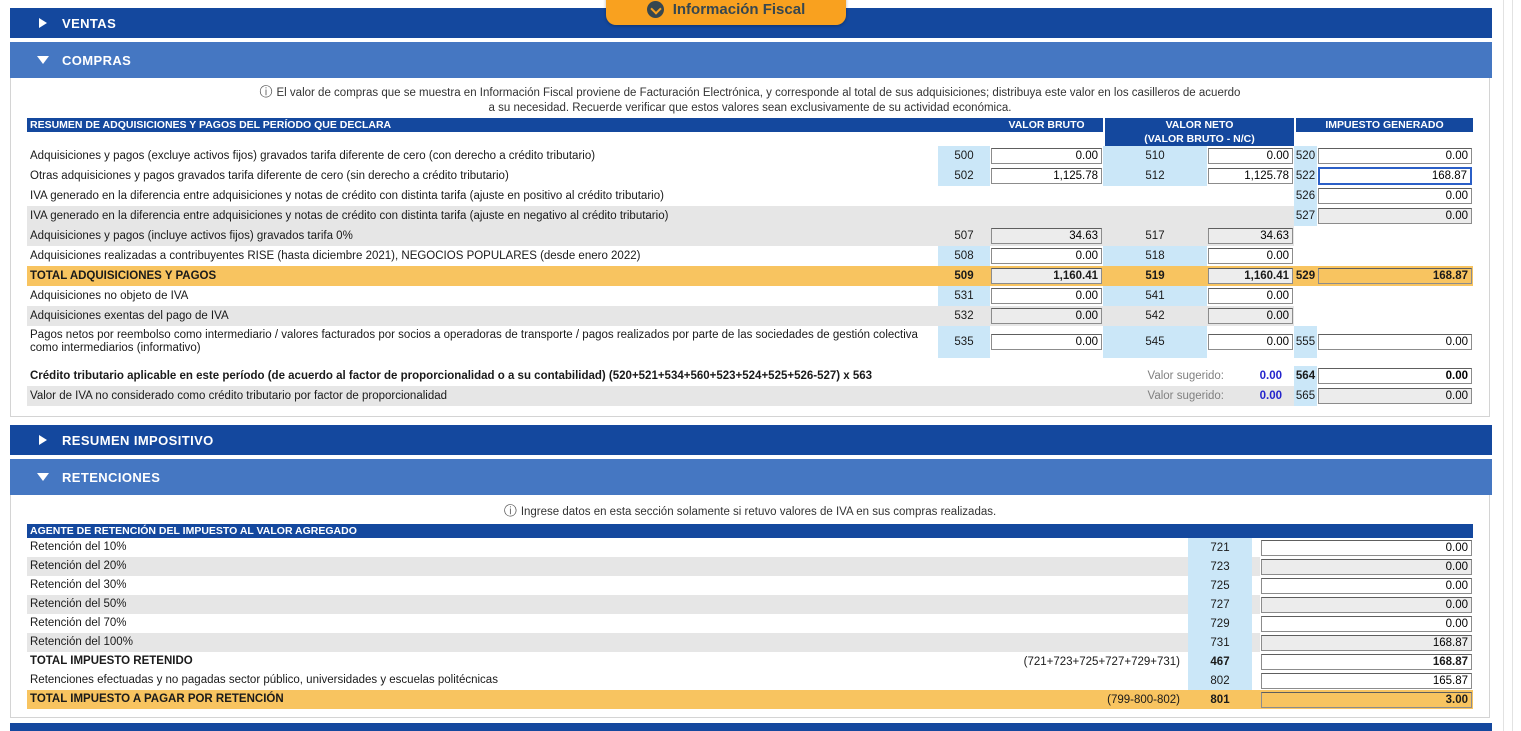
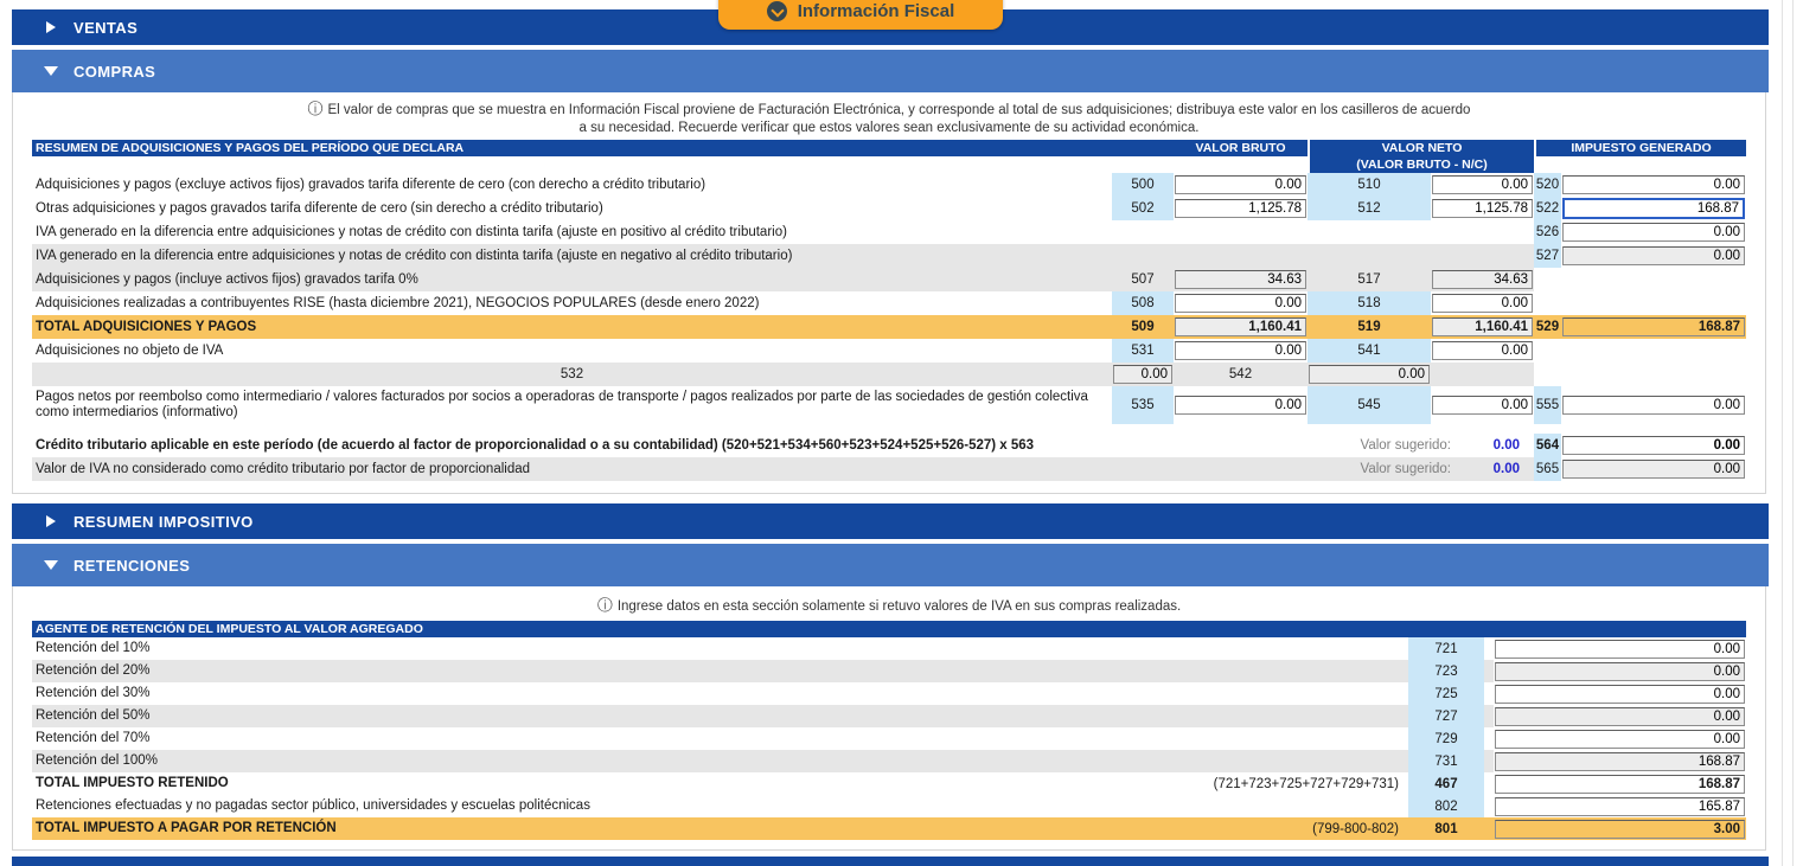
  Información Fiscal
  VENTAS
  COMPRAS
  ⓘ El valor de compras que se muestra en Información Fiscal proviene de Facturación Electrónica, y corresponde al total de sus adquisiciones; distribuya este valor en los casilleros de acuerdo
  a su necesidad. Recuerde verificar que estos valores sean exclusivamente de su actividad económica.
  RESUMEN DE ADQUISICIONES Y PAGOS DEL PERÍODO QUE DECLARA
  VALOR BRUTO
  VALOR NETO
  (VALOR BRUTO - N/C)
  IMPUESTO GENERADO
  Adquisiciones y pagos (excluye activos fijos) gravados tarifa diferente de cero (con derecho a crédito tributario)
  500
  0.00
  510
  0.00
  520
  0.00
  Otras adquisiciones y pagos gravados tarifa diferente de cero (sin derecho a crédito tributario)
  502
  1,125.78
  512
  1,125.78
  522
  168.87
  IVA generado en la diferencia entre adquisiciones y notas de crédito con distinta tarifa (ajuste en positivo al crédito tributario)
  526
  0.00
  IVA generado en la diferencia entre adquisiciones y notas de crédito con distinta tarifa (ajuste en negativo al crédito tributario)
  527
  0.00
  Adquisiciones y pagos (incluye activos fijos) gravados tarifa 0%
  507
  34.63
  517
  34.63
  Adquisiciones realizadas a contribuyentes RISE (hasta diciembre 2021), NEGOCIOS POPULARES (desde enero 2022)
  508
  0.00
  518
  0.00
  TOTAL ADQUISICIONES Y PAGOS
  509
  1,160.41
  519
  1,160.41
  529
  168.87
  Adquisiciones no objeto de IVA
  531
  0.00
  541
  0.00
- Adquisiciones exentas del pago de IVA
  532
  0.00
  542
  0.00
  Pagos netos por reembolso como intermediario / valores facturados por socios a operadoras de transporte / pagos realizados por parte de las sociedades de gestión colectiva como intermediarios (informativo)
  535
  0.00
  545
  0.00
  555
  0.00
  Crédito tributario aplicable en este período (de acuerdo al factor de proporcionalidad o a su contabilidad) (520+521+534+560+523+524+525+526-527) x 563
  Valor sugerido:
  0.00
  564
  0.00
  Valor de IVA no considerado como crédito tributario por factor de proporcionalidad
  Valor sugerido:
  0.00
  565
  0.00
  RESUMEN IMPOSITIVO
  RETENCIONES
  ⓘ Ingrese datos en esta sección solamente si retuvo valores de IVA en sus compras realizadas.
  AGENTE DE RETENCIÓN DEL IMPUESTO AL VALOR AGREGADO
  Retención del 10%
  721
  0.00
  Retención del 20%
  723
  0.00
  Retención del 30%
  725
  0.00
  Retención del 50%
  727
  0.00
  Retención del 70%
  729
  0.00
  Retención del 100%
  731
  168.87
  TOTAL IMPUESTO RETENIDO
  (721+723+725+727+729+731)
  467
  168.87
  Retenciones efectuadas y no pagadas sector público, universidades y escuelas politécnicas
  802
  165.87
  TOTAL IMPUESTO A PAGAR POR RETENCIÓN
  (799-800-802)
  801
  3.00
